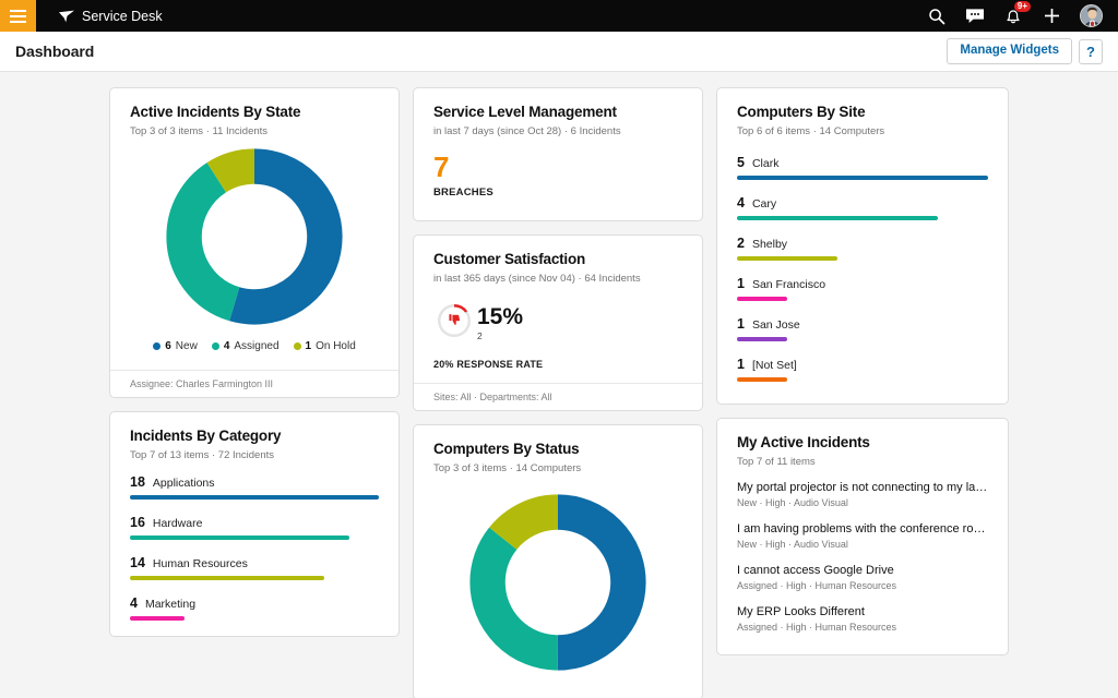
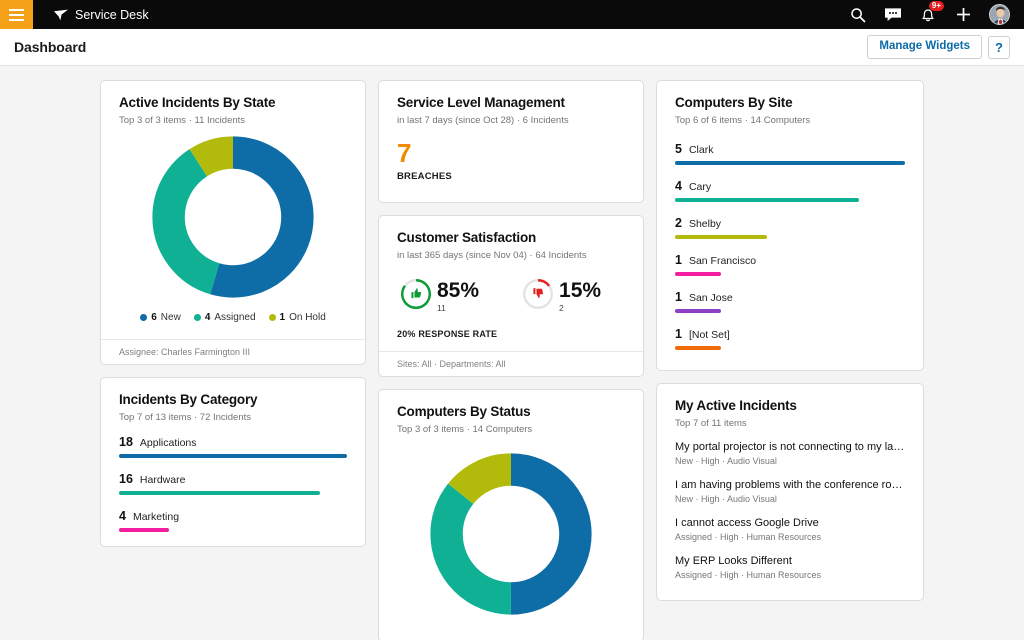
  Service Desk
  9+
  Dashboard
  Manage Widgets
  ?
  Active Incidents By State
  Top 3 of 3 items · 11 Incidents
  6
  New
  4
  Assigned
  1
  On Hold
  Assignee: Charles Farmington III
  Incidents By Category
  Top 7 of 13 items · 72 Incidents
  18
  Applications
  16
  Hardware
- 14
- Human Resources
  4
  Marketing
  Service Level Management
  in last 7 days (since Oct 28) · 6 Incidents
  7
  BREACHES
  Customer Satisfaction
  in last 365 days (since Nov 04) · 64 Incidents
+ 85%
+ 11
  15%
  2
  20% RESPONSE RATE
  Sites: All · Departments: All
  Computers By Status
  Top 3 of 3 items · 14 Computers
  Computers By Site
  Top 6 of 6 items · 14 Computers
  5
  Clark
  4
  Cary
  2
  Shelby
  1
  San Francisco
  1
  San Jose
  1
  [Not Set]
  My Active Incidents
  Top 7 of 11 items
  My portal projector is not connecting to my lapt
  New · High · Audio Visual
  I am having problems with the conference room
  New · High · Audio Visual
  I cannot access Google Drive
  Assigned · High · Human Resources
  My ERP Looks Different
  Assigned · High · Human Resources
